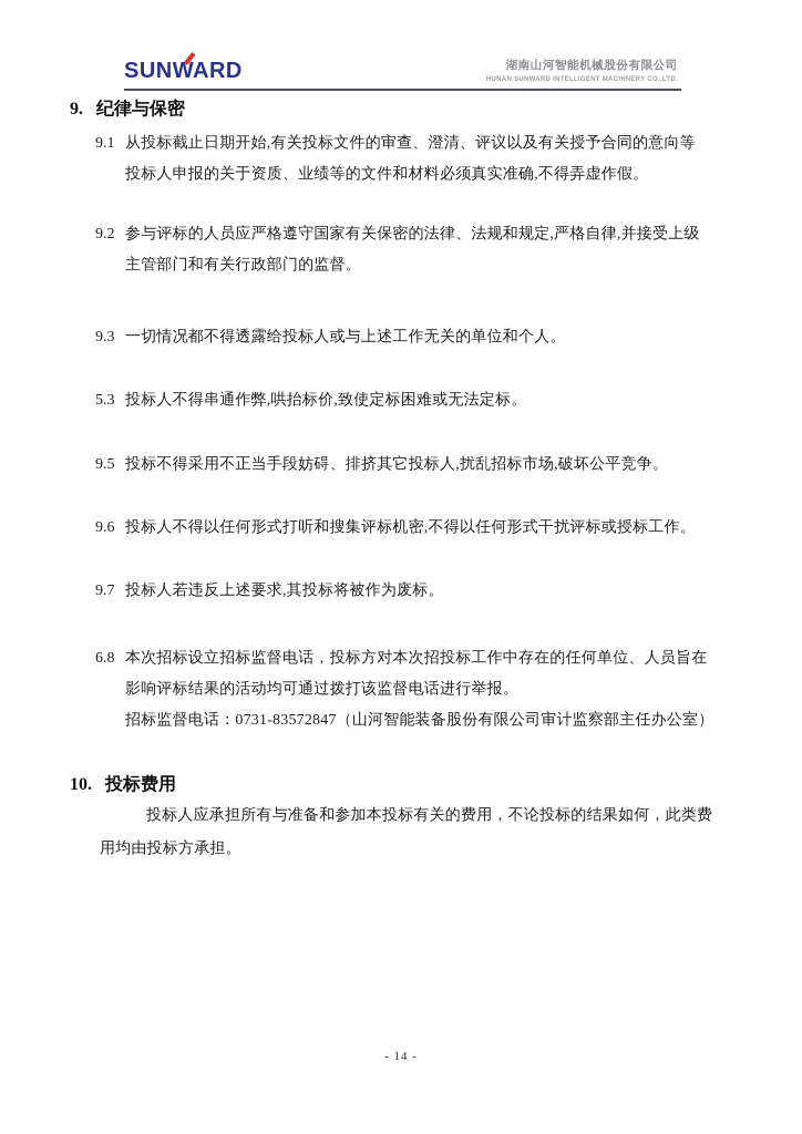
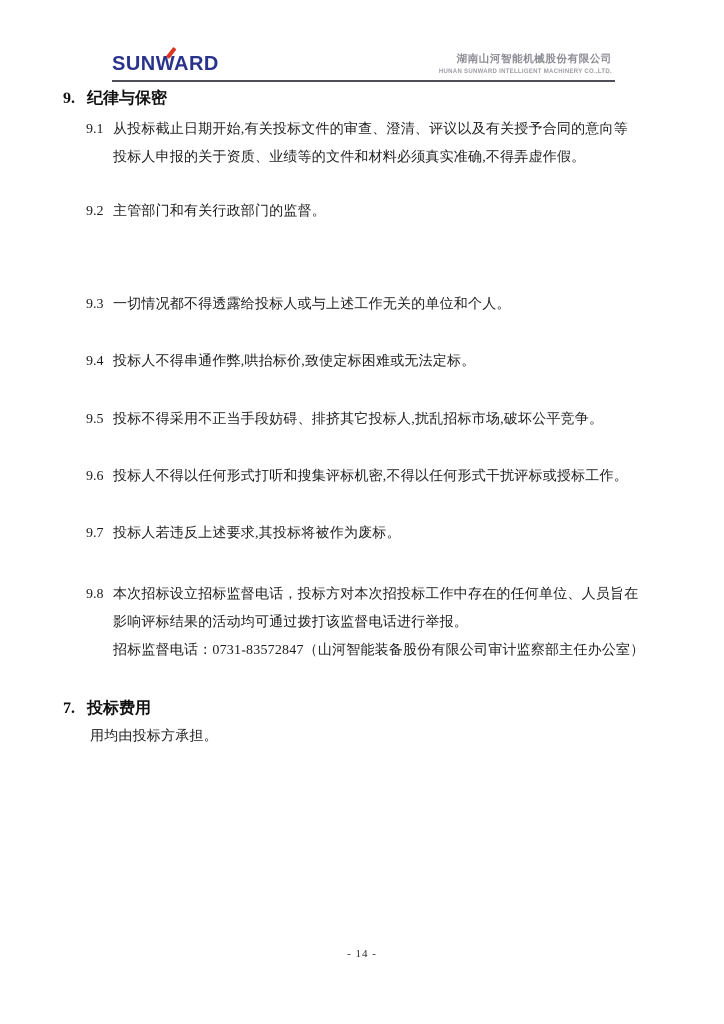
  SUNWARD
  湖南山河智能机械股份有限公司
  9. 纪律与保密
  9.1
  从投标截止日期开始,有关投标文件的审查、澄清、评议以及有关授予合同的意向等
  投标人申报的关于资质、业绩等的文件和材料必须真实准确,不得弄虚作假。
  9.2
- 参与评标的人员应严格遵守国家有关保密的法律、法规和规定,严格自律,并接受上级
  主管部门和有关行政部门的监督。
  9.3
  一切情况都不得透露给投标人或与上述工作无关的单位和个人。
- 5.3
+ 9.4
  投标人不得串通作弊,哄抬标价,致使定标困难或无法定标。
  9.5
  投标不得采用不正当手段妨碍、排挤其它投标人,扰乱招标市场,破坏公平竞争。
  9.6
  投标人不得以任何形式打听和搜集评标机密,不得以任何形式干扰评标或授标工作。
  9.7
  投标人若违反上述要求,其投标将被作为废标。
- 6.8
+ 9.8
  本次招标设立招标监督电话，投标方对本次招投标工作中存在的任何单位、人员旨在
  影响评标结果的活动均可通过拨打该监督电话进行举报。
  招标监督电话：0731-83572847（山河智能装备股份有限公司审计监察部主任办公室）
- 10. 投标费用
+ 7. 投标费用
- 投标人应承担所有与准备和参加本投标有关的费用，不论投标的结果如何，此类费
  用均由投标方承担。
  - 14 -
